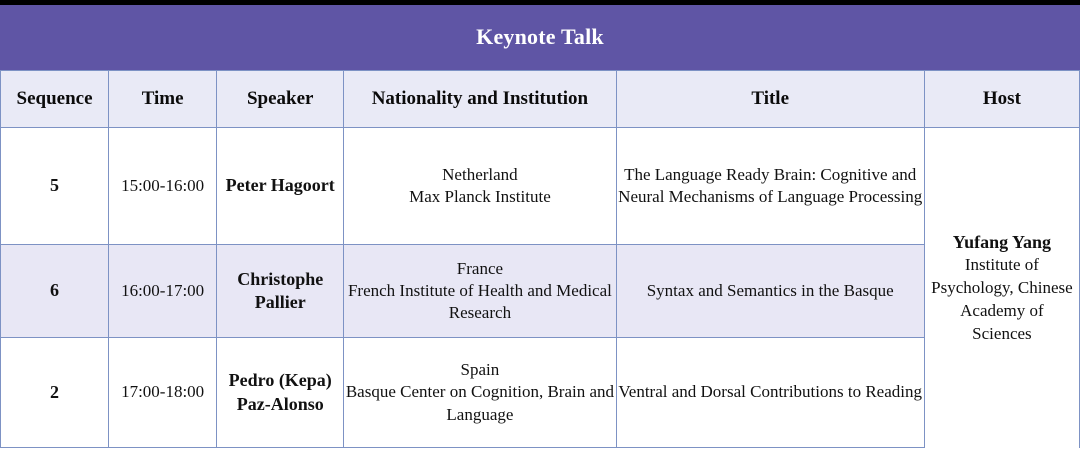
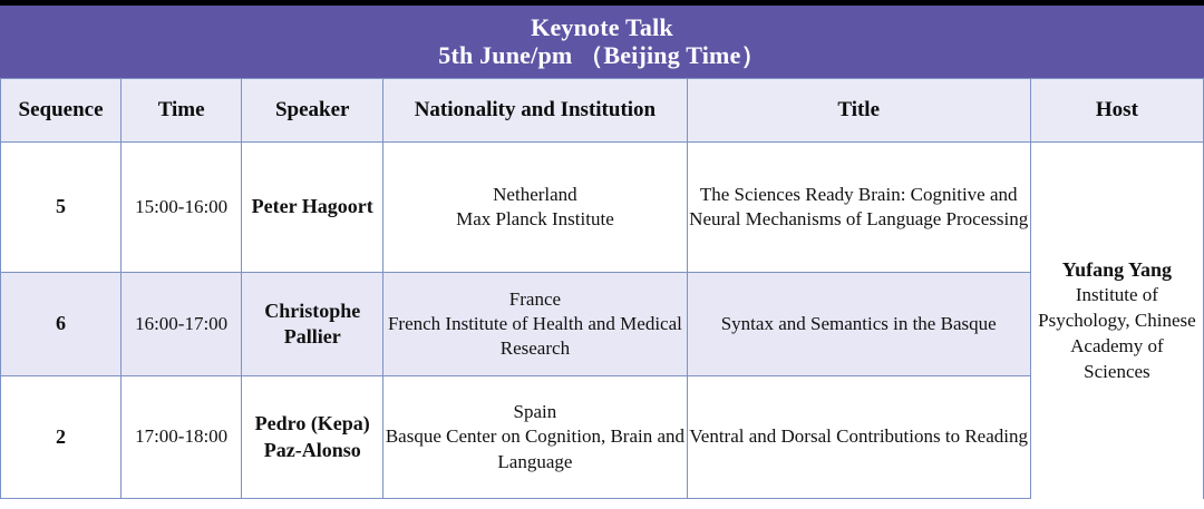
  Keynote Talk
+ 5th June/pm （Beijing Time）
  Sequence	Time	Speaker	Nationality and Institution	Title	Host
- 5	15:00-16:00	Peter Hagoort	Netherland Max Planck Institute	The Language Ready Brain: Cognitive and Neural Mechanisms of Language Processing	Yufang Yang Institute of Psychology, Chinese Academy of Sciences
+ 5	15:00-16:00	Peter Hagoort	Netherland Max Planck Institute	The Sciences Ready Brain: Cognitive and Neural Mechanisms of Language Processing	Yufang Yang Institute of Psychology, Chinese Academy of Sciences
  6	16:00-17:00	Christophe Pallier	France French Institute of Health and Medical Research	Syntax and Semantics in the Basque
  2	17:00-18:00	Pedro (Kepa) Paz-Alonso	Spain Basque Center on Cognition, Brain and Language	Ventral and Dorsal Contributions to Reading
